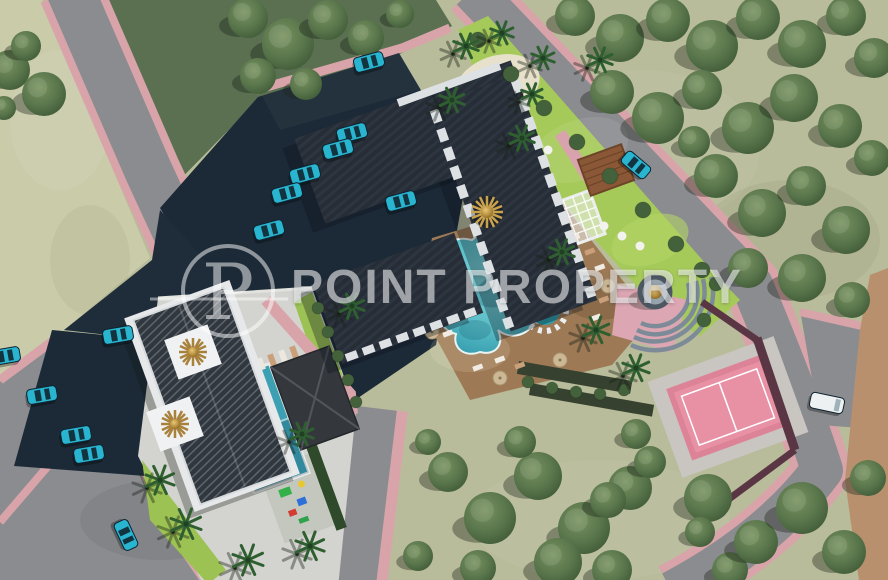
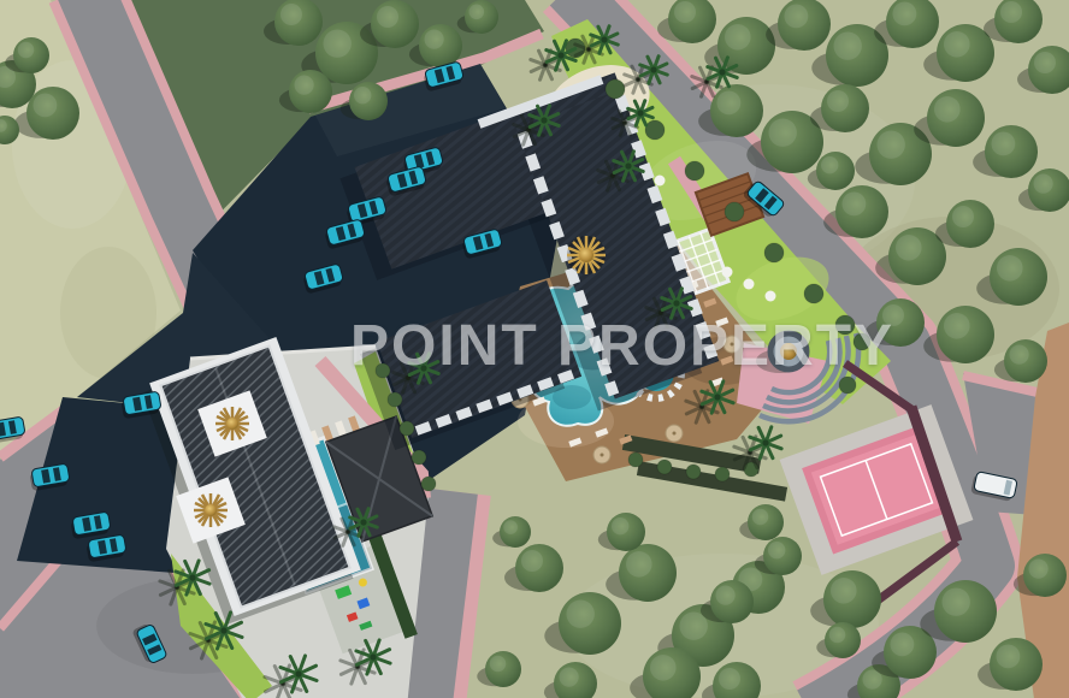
- P
  POINT PROPERTY
